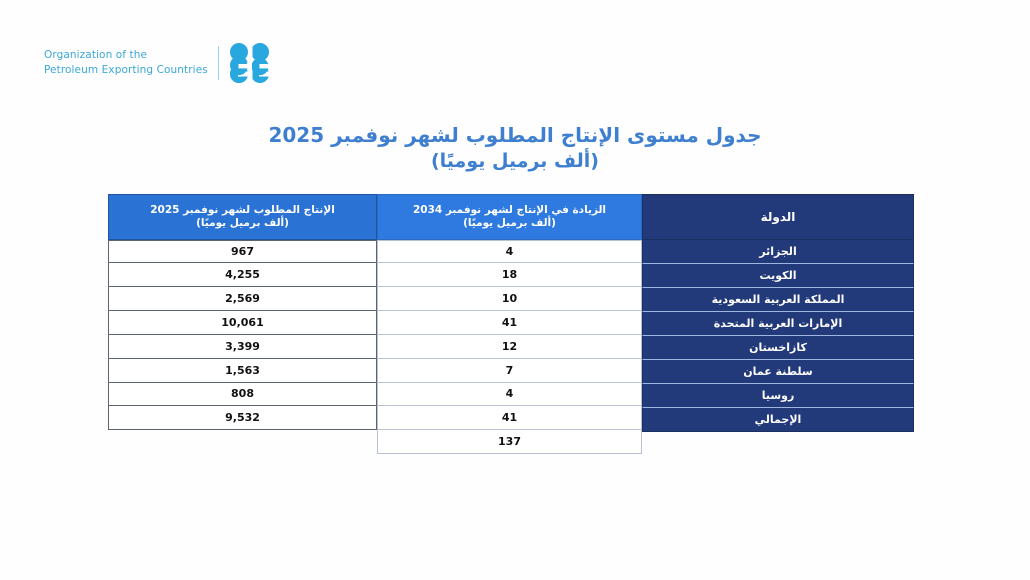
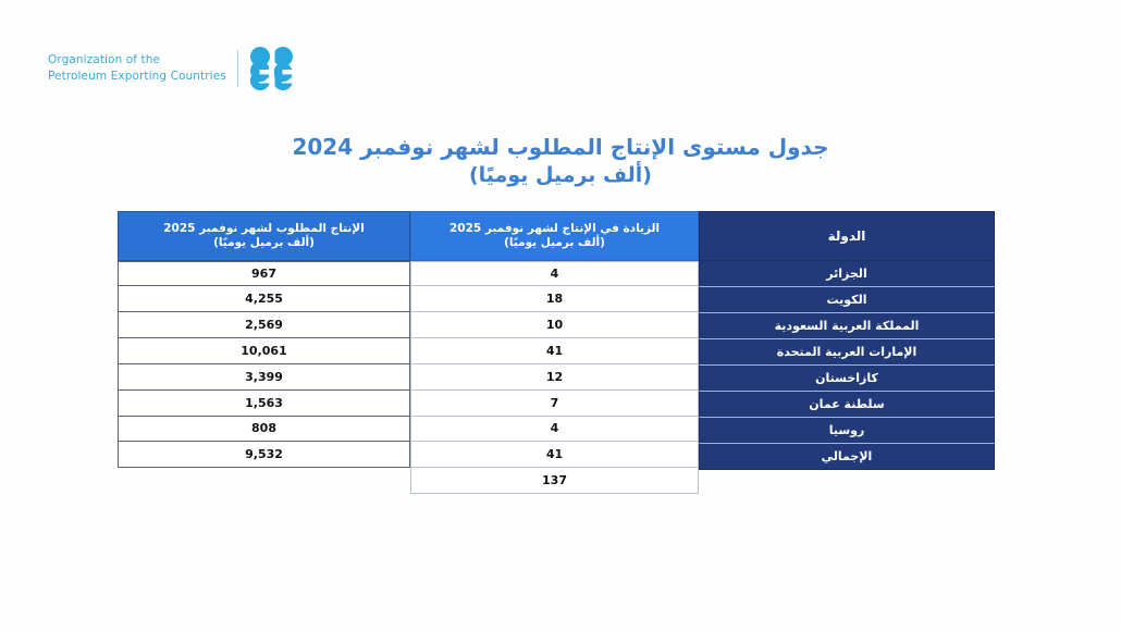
  Organization of the
  Petroleum Exporting Countries
- جدول مستوى الإنتاج المطلوب لشهر نوفمبر 2025
+ جدول مستوى الإنتاج المطلوب لشهر نوفمبر 2024
  (ألف برميل يوميًا)
  الدولة
  الجزائر
  الكويت
  المملكة العربية السعودية
  الإمارات العربية المتحدة
  كازاخستان
  سلطنة عمان
  روسيا
  الإجمالي
- الزيادة في الإنتاج لشهر نوفمبر 2034
+ الزيادة في الإنتاج لشهر نوفمبر 2025
  (ألف برميل يوميًا)
  4
  18
  10
  41
  12
  7
  4
  41
  137
  الإنتاج المطلوب لشهر نوفمبر 2025
  (ألف برميل يوميًا)
  967
  4,255
  2,569
  10,061
  3,399
  1,563
  808
  9,532
